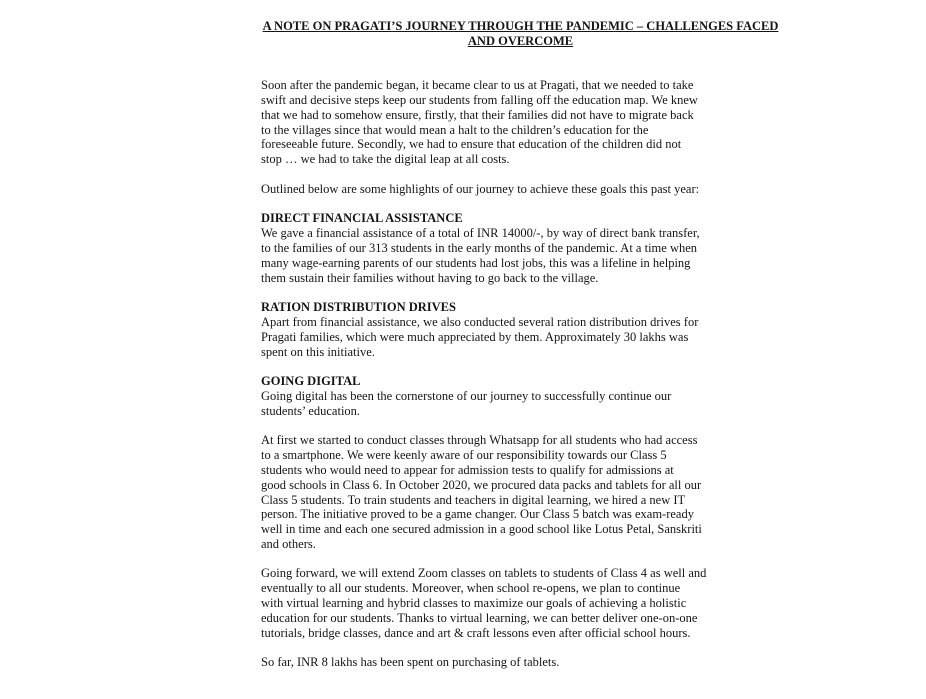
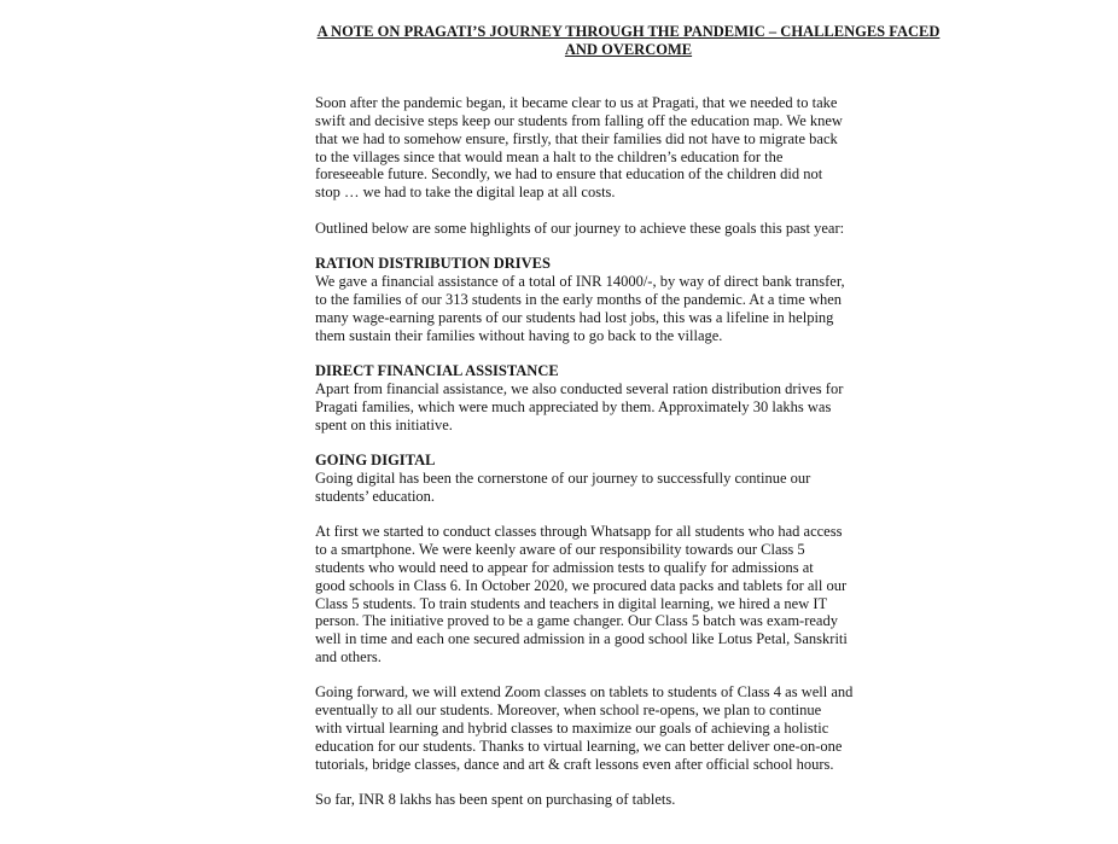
  A NOTE ON PRAGATI’S JOURNEY THROUGH THE PANDEMIC – CHALLENGES FACED
  AND OVERCOME
  Soon after the pandemic began, it became clear to us at Pragati, that we needed to take
  swift and decisive steps keep our students from falling off the education map. We knew
  that we had to somehow ensure, firstly, that their families did not have to migrate back
  to the villages since that would mean a halt to the children’s education for the
  foreseeable future. Secondly, we had to ensure that education of the children did not
  stop … we had to take the digital leap at all costs.
  Outlined below are some highlights of our journey to achieve these goals this past year:
- DIRECT FINANCIAL ASSISTANCE
+ RATION DISTRIBUTION DRIVES
  We gave a financial assistance of a total of INR 14000/-, by way of direct bank transfer,
  to the families of our 313 students in the early months of the pandemic. At a time when
  many wage-earning parents of our students had lost jobs, this was a lifeline in helping
  them sustain their families without having to go back to the village.
- RATION DISTRIBUTION DRIVES
+ DIRECT FINANCIAL ASSISTANCE
  Apart from financial assistance, we also conducted several ration distribution drives for
  Pragati families, which were much appreciated by them. Approximately 30 lakhs was
  spent on this initiative.
  GOING DIGITAL
  Going digital has been the cornerstone of our journey to successfully continue our
  students’ education.
  At first we started to conduct classes through Whatsapp for all students who had access
  to a smartphone. We were keenly aware of our responsibility towards our Class 5
  students who would need to appear for admission tests to qualify for admissions at
  good schools in Class 6. In October 2020, we procured data packs and tablets for all our
  Class 5 students. To train students and teachers in digital learning, we hired a new IT
  person. The initiative proved to be a game changer. Our Class 5 batch was exam-ready
  well in time and each one secured admission in a good school like Lotus Petal, Sanskriti
  and others.
  Going forward, we will extend Zoom classes on tablets to students of Class 4 as well and
  eventually to all our students. Moreover, when school re-opens, we plan to continue
  with virtual learning and hybrid classes to maximize our goals of achieving a holistic
  education for our students. Thanks to virtual learning, we can better deliver one-on-one
  tutorials, bridge classes, dance and art & craft lessons even after official school hours.
  So far, INR 8 lakhs has been spent on purchasing of tablets.
